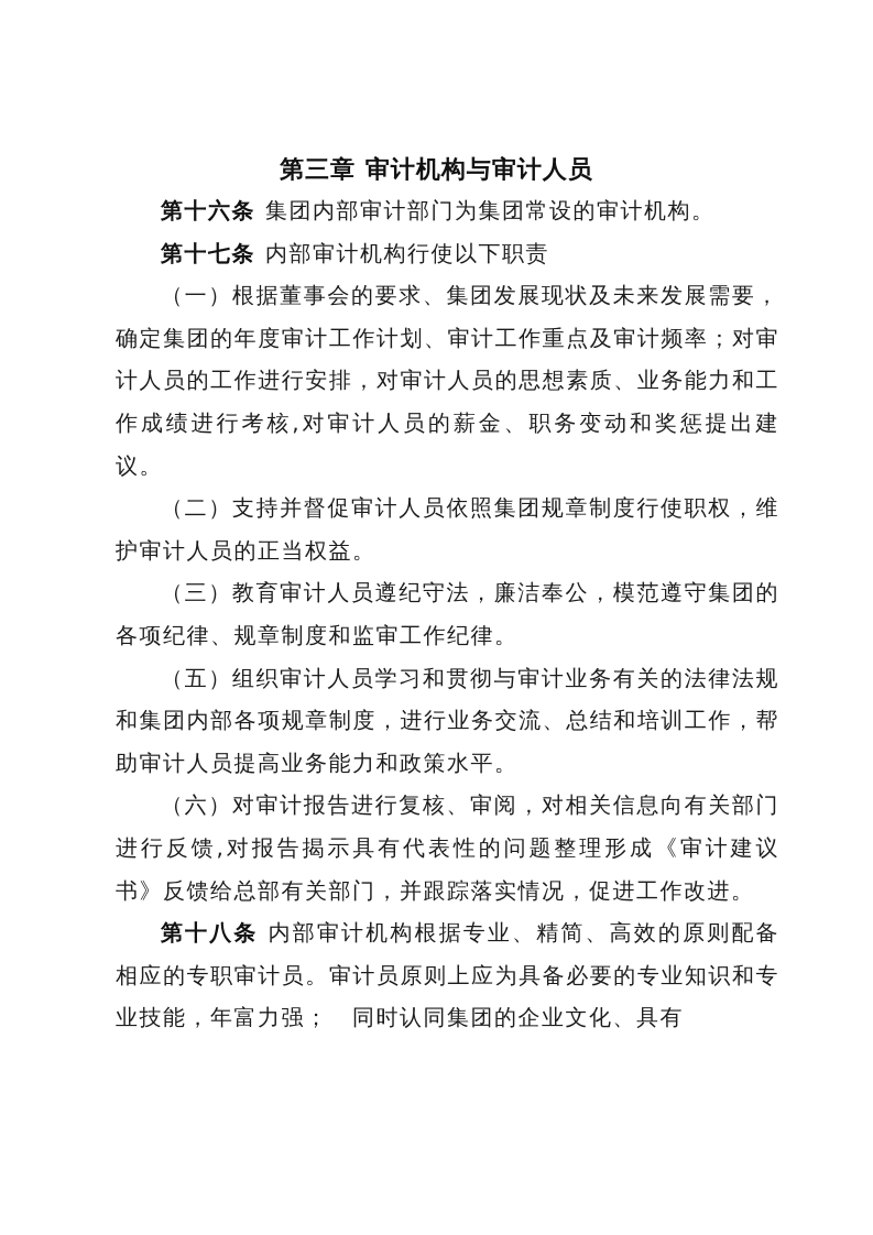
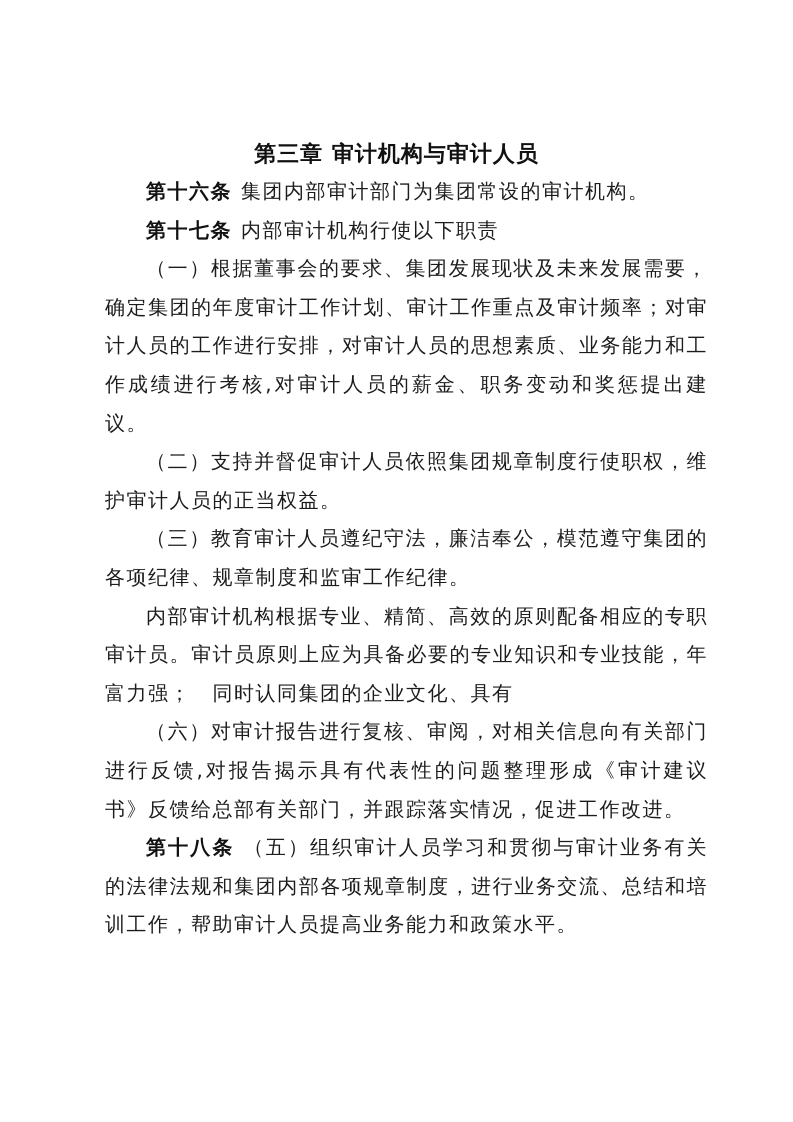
  第三章 审计机构与审计人员
  第十六条 集团内部审计部门为集团常设的审计机构。
  第十七条 内部审计机构行使以下职责
  （一）根据董事会的要求、集团发展现状及未来发展需要，确定集团的年度审计工作计划、审计工作重点及审计频率；对审计人员的工作进行安排，对审计人员的思想素质、业务能力和工作成绩进行考核,对审计人员的薪金、职务变动和奖惩提出建议。
  （二）支持并督促审计人员依照集团规章制度行使职权，维护审计人员的正当权益。
  （三）教育审计人员遵纪守法，廉洁奉公，模范遵守集团的各项纪律、规章制度和监审工作纪律。
- （五）组织审计人员学习和贯彻与审计业务有关的法律法规和集团内部各项规章制度，进行业务交流、总结和培训工作，帮助审计人员提高业务能力和政策水平。
+ 内部审计机构根据专业、精简、高效的原则配备相应的专职审计员。审计员原则上应为具备必要的专业知识和专业技能，年富力强； 同时认同集团的企业文化、具有
  （六）对审计报告进行复核、审阅，对相关信息向有关部门进行反馈,对报告揭示具有代表性的问题整理形成《审计建议书》反馈给总部有关部门，并跟踪落实情况，促进工作改进。
- 第十八条 内部审计机构根据专业、精简、高效的原则配备相应的专职审计员。审计员原则上应为具备必要的专业知识和专业技能，年富力强； 同时认同集团的企业文化、具有
+ 第十八条 （五）组织审计人员学习和贯彻与审计业务有关的法律法规和集团内部各项规章制度，进行业务交流、总结和培训工作，帮助审计人员提高业务能力和政策水平。
